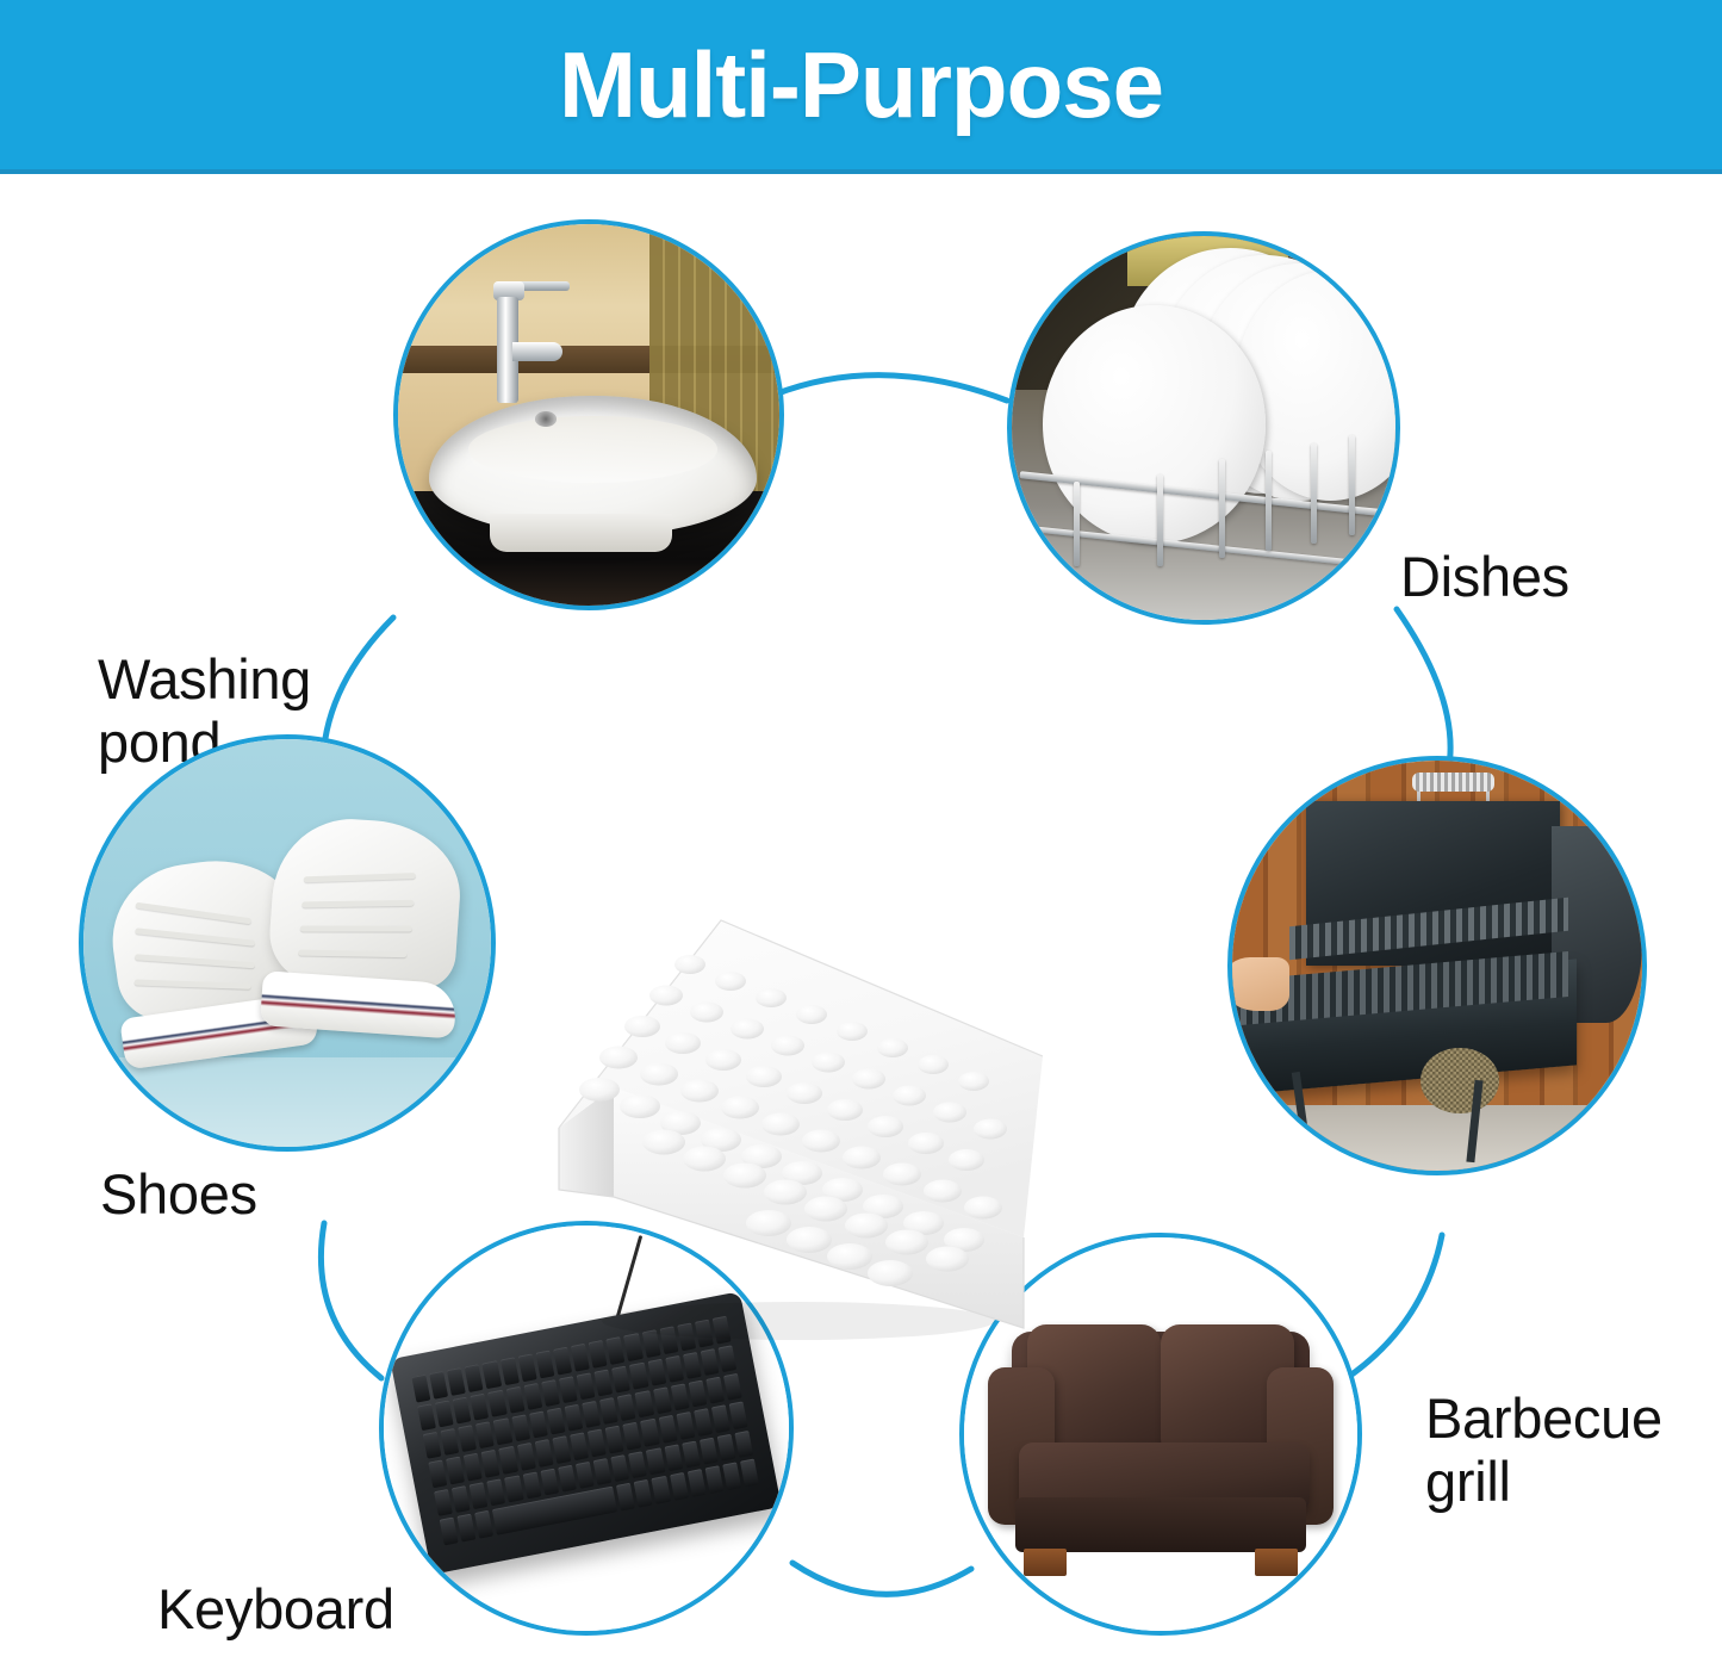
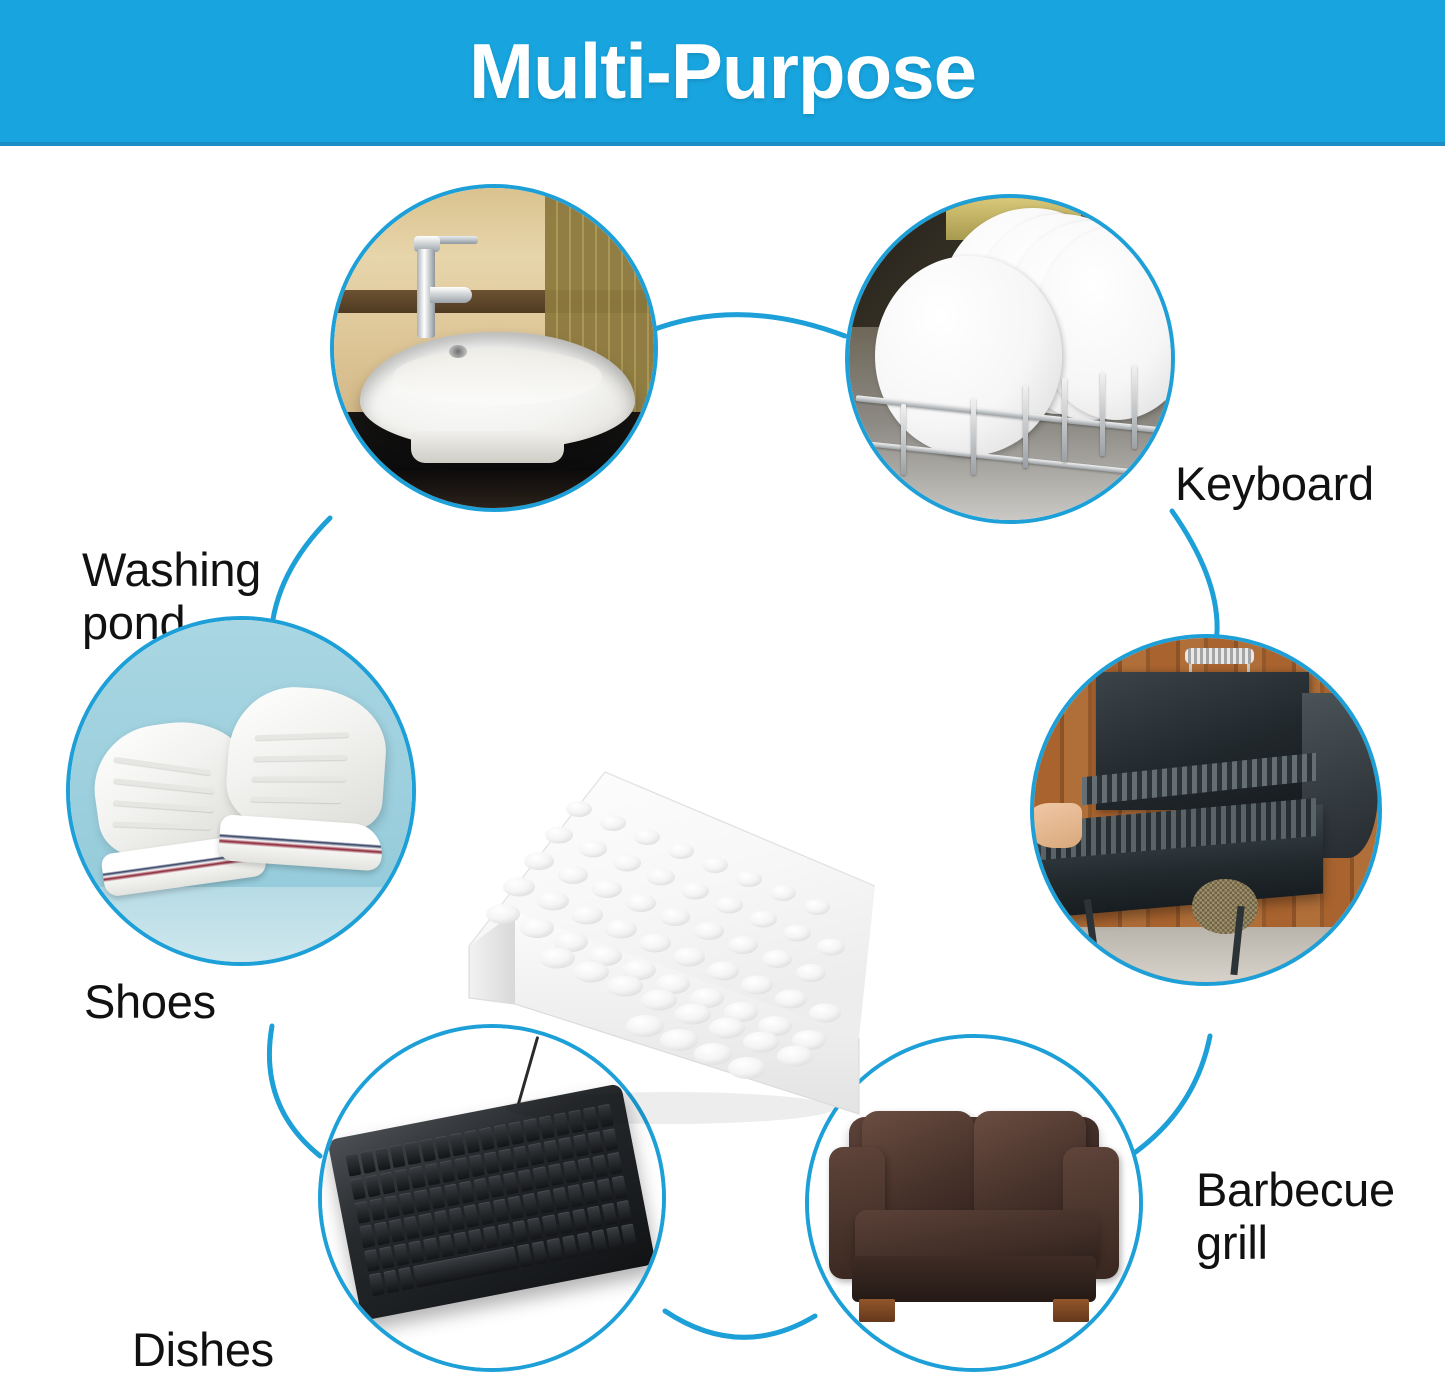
  Multi-Purpose
  Washing
- Dishes
+ Keyboard
  Shoes
  Barbecue
  grill
- Keyboard
+ Dishes
